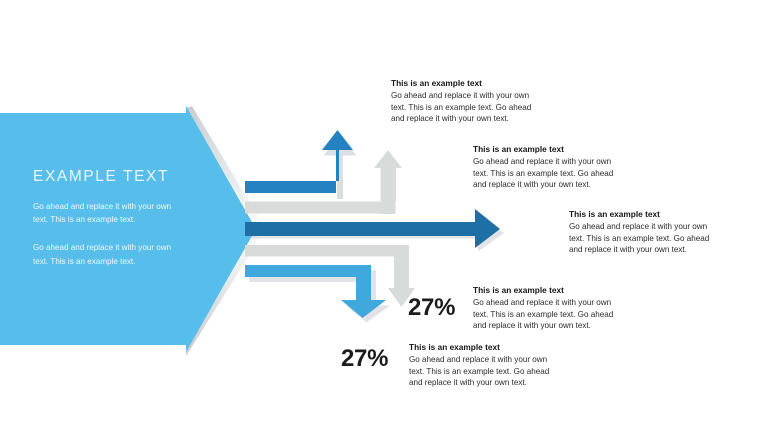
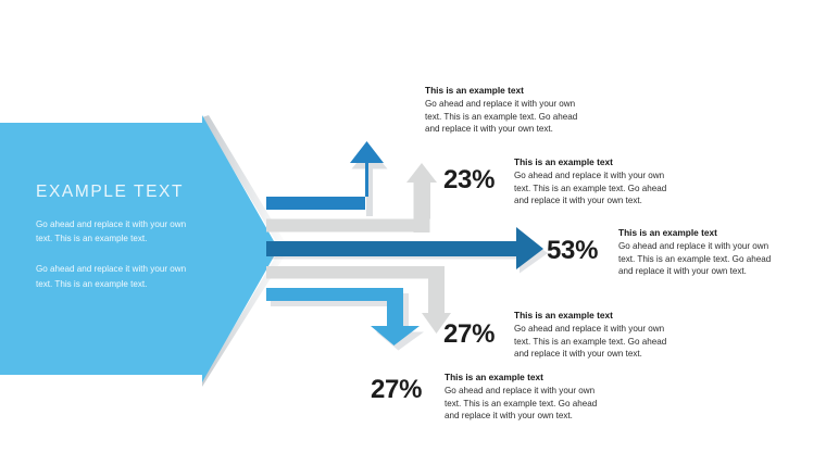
  EXAMPLE TEXT
  Go ahead and replace it with your own text. This is an example text.
  Go ahead and replace it with your own text. This is an example text.
+ 23%
+ 53%
  27%
  27%
  This is an example text
  Go ahead and replace it with your own text. This is an example text. Go ahead and replace it with your own text.
  This is an example text
  Go ahead and replace it with your own text. This is an example text. Go ahead and replace it with your own text.
  This is an example text
  Go ahead and replace it with your own text. This is an example text. Go ahead and replace it with your own text.
  This is an example text
  Go ahead and replace it with your own text. This is an example text. Go ahead and replace it with your own text.
  This is an example text
  Go ahead and replace it with your own text. This is an example text. Go ahead and replace it with your own text.
